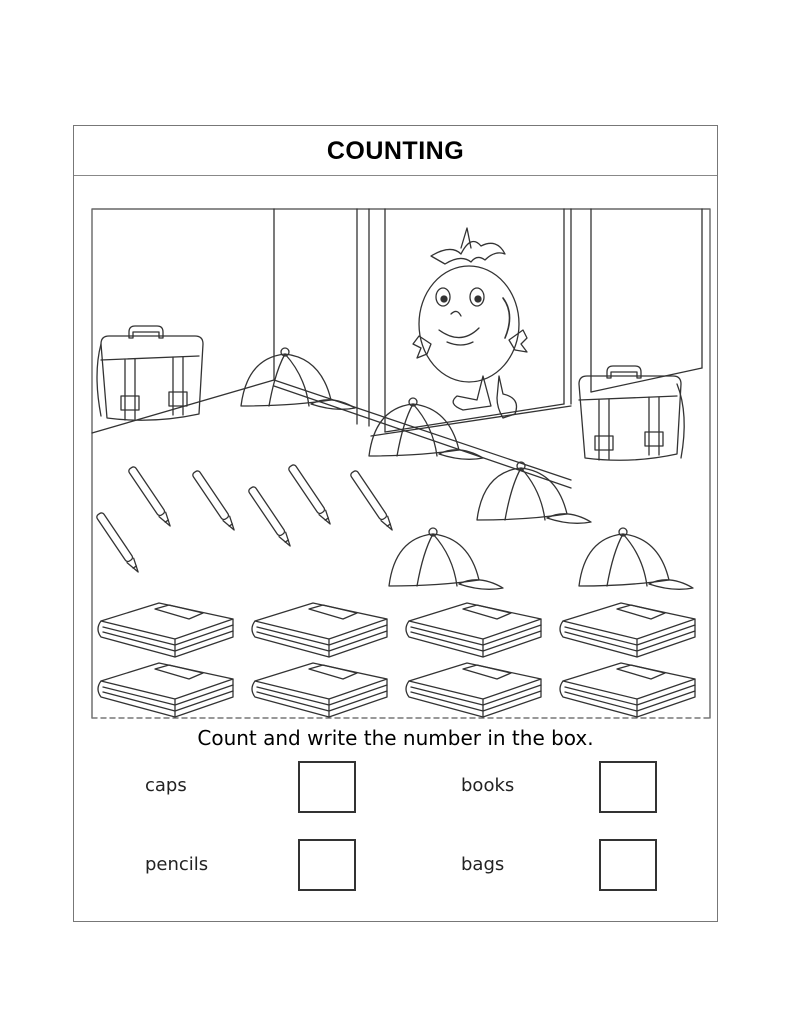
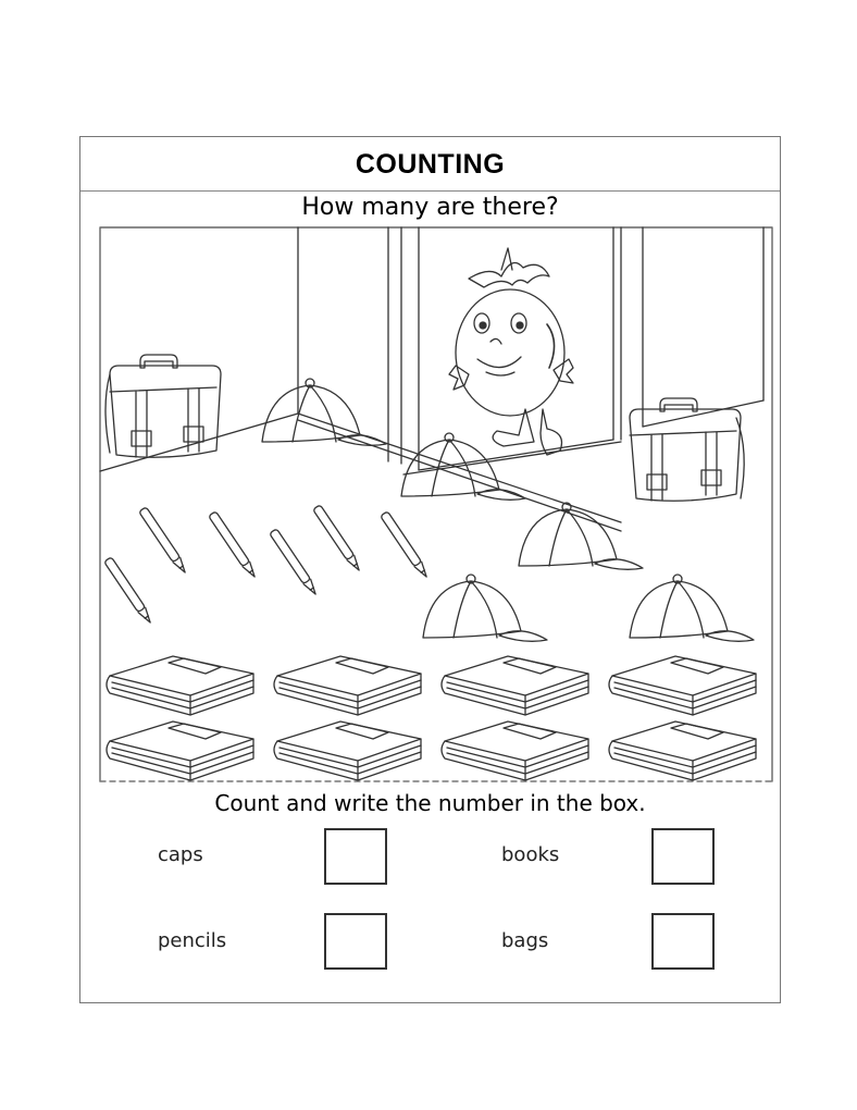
  COUNTING
+ How many are there?
  Count and write the number in the box.
  caps
  books
  pencils
  bags
